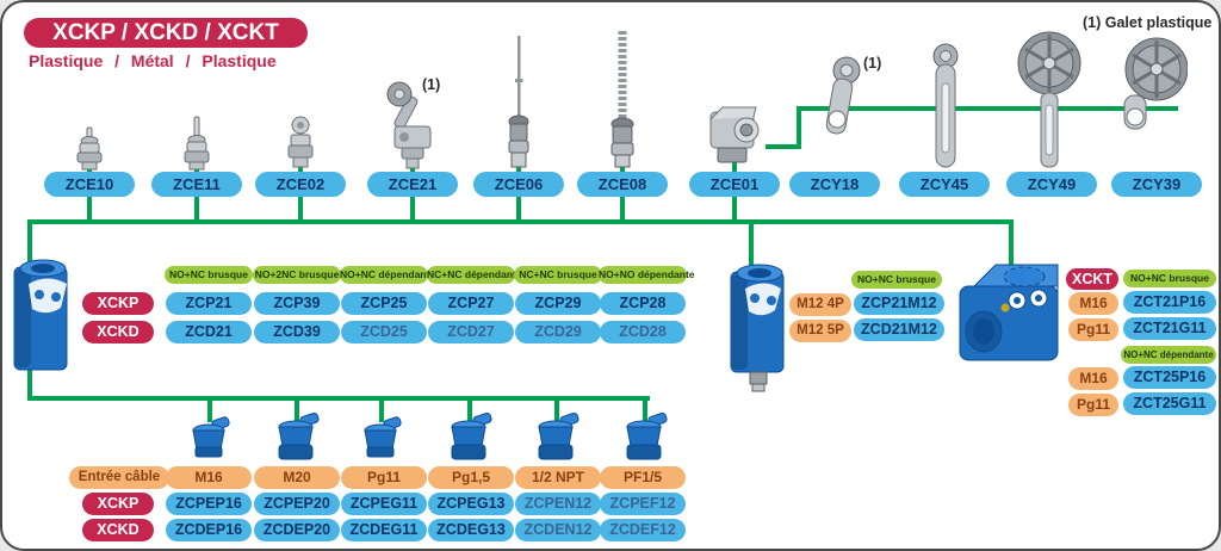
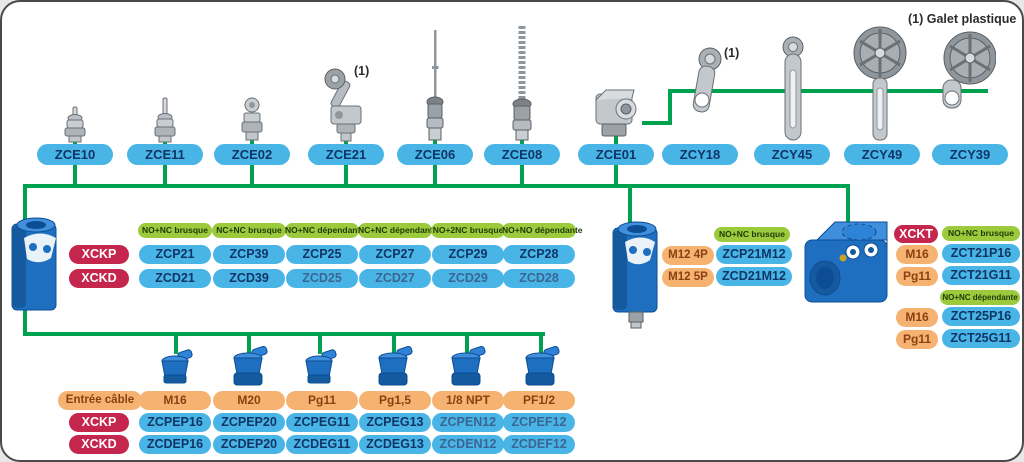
- XCKP / XCKD / XCKT
- Plastique / Métal / Plastique
  (1)
  (1)
  (1) Galet plastique
  ZCE10
  ZCE11
  ZCE02
  ZCE21
  ZCE06
  ZCE08
  ZCE01
  ZCY18
  ZCY45
  ZCY49
  ZCY39
  NO+NC brusque
- NO+2NC brusque
+ NC+NC brusque
  NO+NC dépendan
  NC+NC dépendan
- NC+NC brusque
+ NO+2NC brusque
  NO+NO dépendante
  XCKP
  ZCP21
  ZCP39
  ZCP25
  ZCP27
  ZCP29
  ZCP28
  XCKD
  ZCD21
  ZCD39
  ZCD25
  ZCD27
  ZCD29
  ZCD28
  NO+NC brusque
  M12 4P
  ZCP21M12
  M12 5P
  ZCD21M12
  XCKT
  NO+NC brusque
  M16
  ZCT21P16
  Pg11
  ZCT21G11
  NO+NC dépendante
  M16
  ZCT25P16
  Pg11
  ZCT25G11
  Entrée câble
  M16
  M20
  Pg11
  Pg1,5
- 1/2 NPT
+ 1/8 NPT
- PF1/5
+ PF1/2
  XCKP
  ZCPEP16
  ZCPEP20
  ZCPEG11
  ZCPEG13
  ZCPEN12
  ZCPEF12
  XCKD
  ZCDEP16
  ZCDEP20
  ZCDEG11
  ZCDEG13
  ZCDEN12
  ZCDEF12
